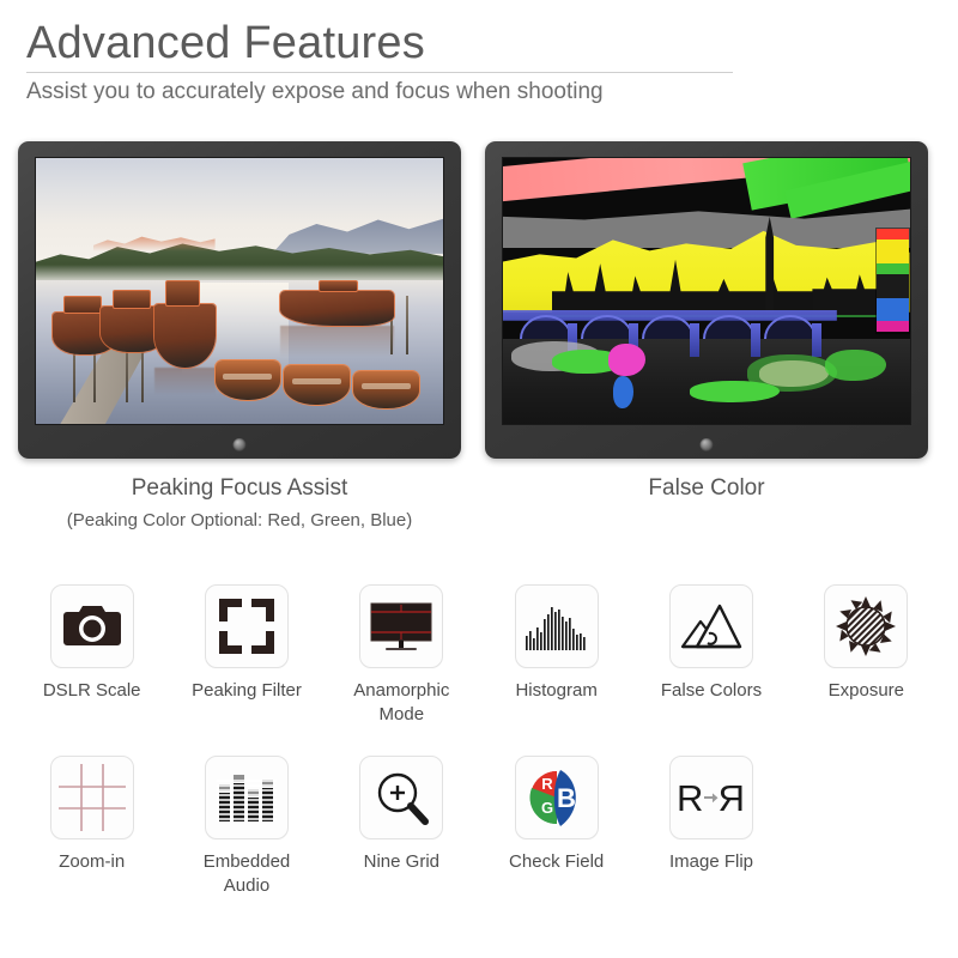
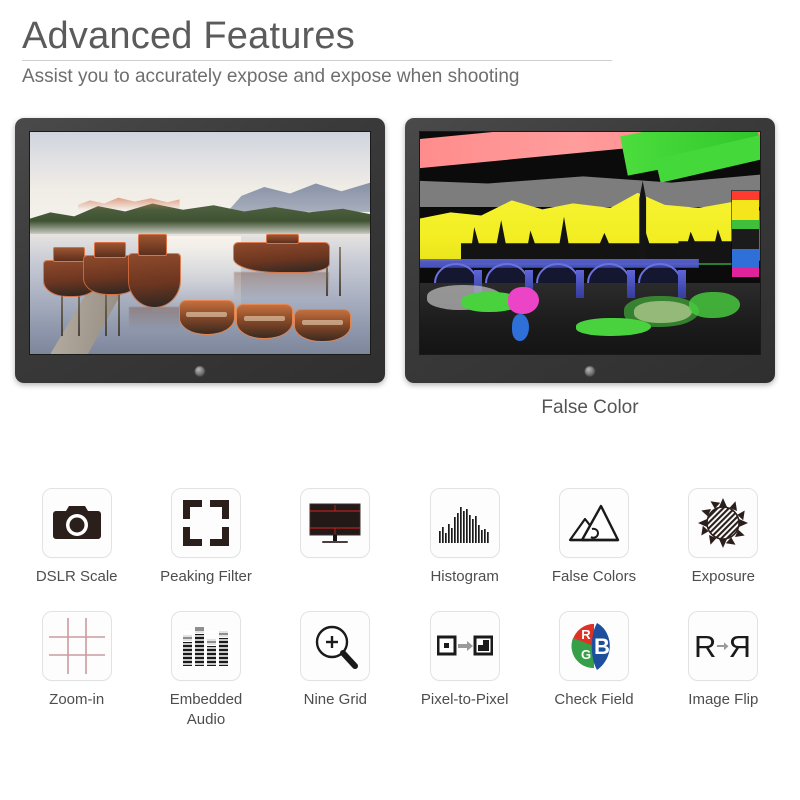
  Advanced Features
- Assist you to accurately expose and focus when shooting
+ Assist you to accurately expose and expose when shooting
- Peaking Focus Assist
- (Peaking Color Optional: Red, Green, Blue)
  False Color
  DSLR Scale
  Peaking Filter
- Anamorphic Mode
  Histogram
  False Colors
  Exposure
  Zoom-in
  Embedded Audio
  Nine Grid
+ Pixel-to-Pixel
  R
  G
  B
  Check Field
  R
  Image Flip
